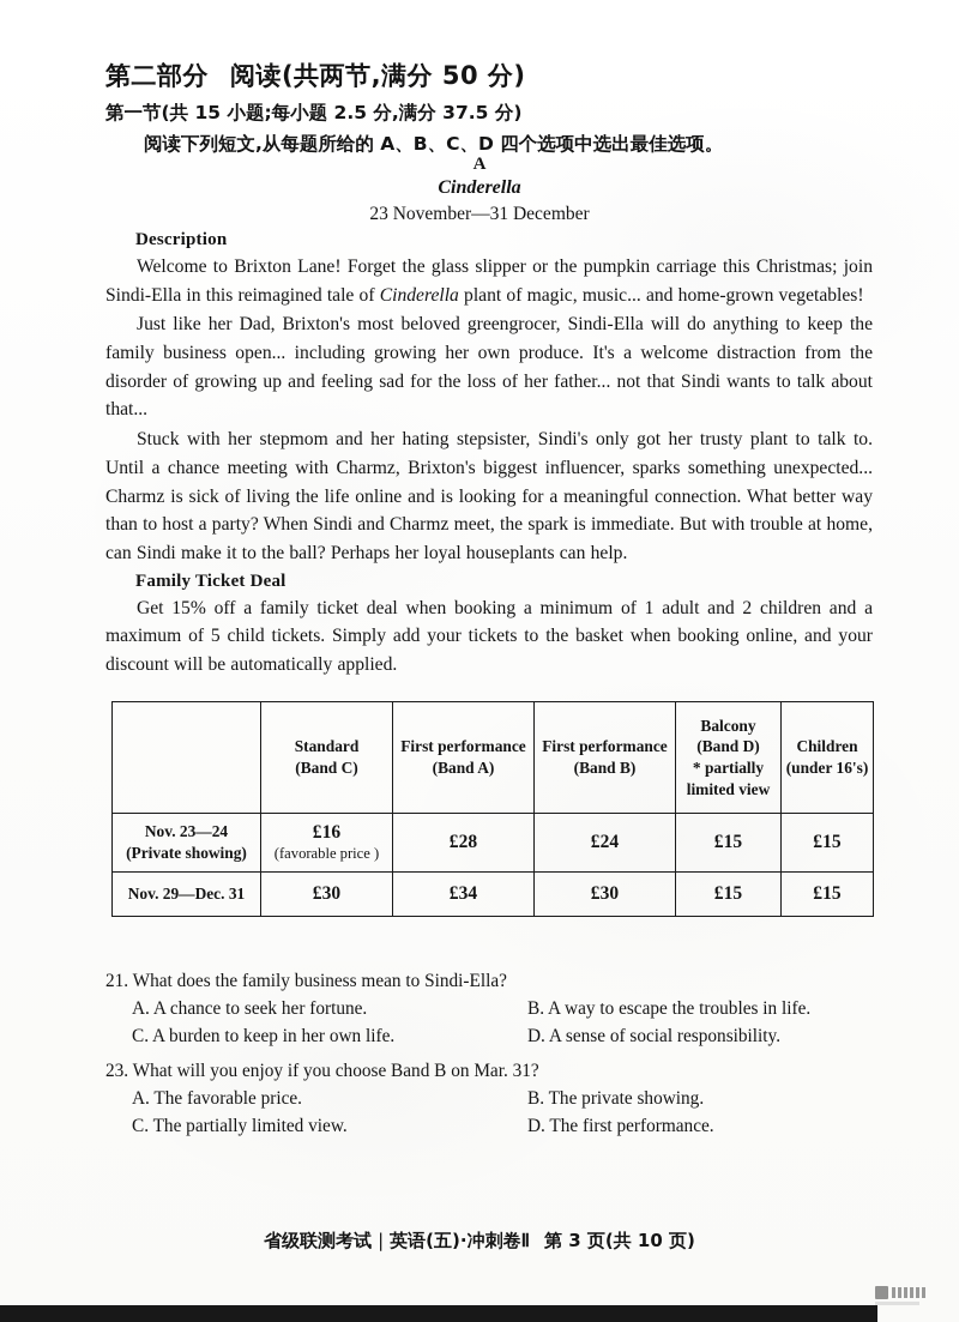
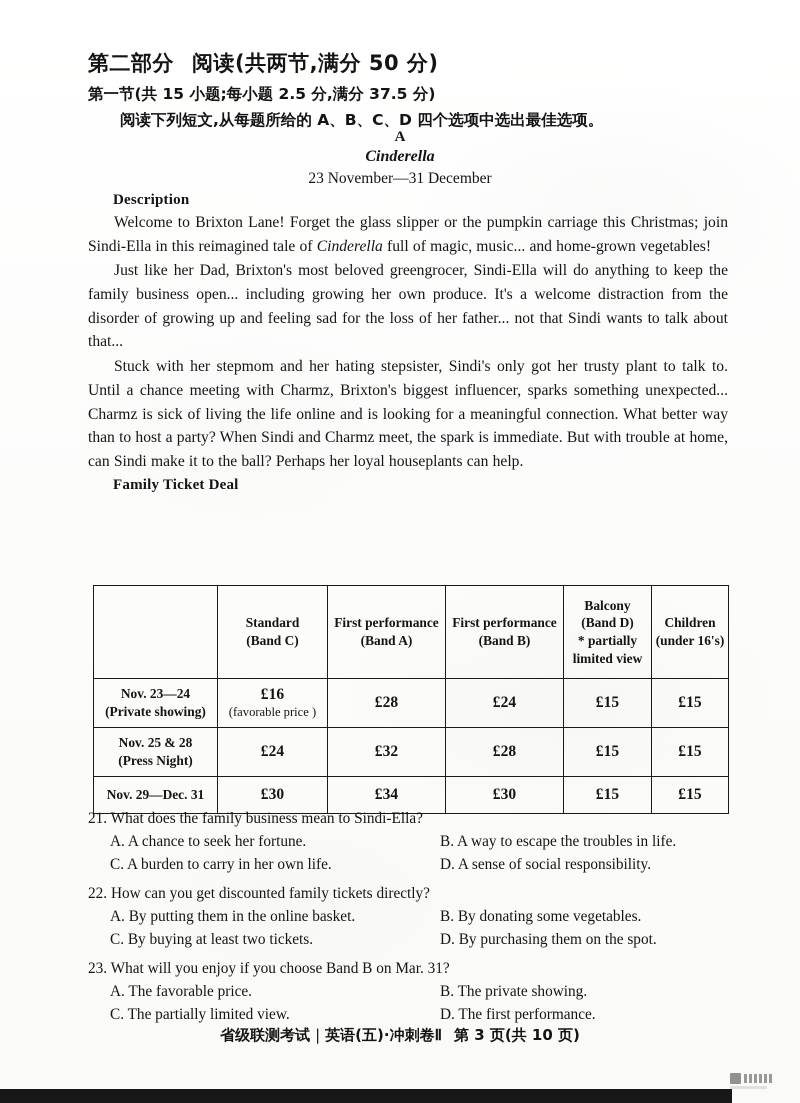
  第二部分 阅读(共两节,满分 50 分)
  第一节(共 15 小题;每小题 2.5 分,满分 37.5 分)
  阅读下列短文,从每题所给的 A、B、C、D 四个选项中选出最佳选项。
  A
  Cinderella
  23 November—31 December
  Description
- Welcome to Brixton Lane! Forget the glass slipper or the pumpkin carriage this Christmas; join Sindi-Ella in this reimagined tale of Cinderella plant of magic, music... and home-grown vegetables!
+ Welcome to Brixton Lane! Forget the glass slipper or the pumpkin carriage this Christmas; join Sindi-Ella in this reimagined tale of Cinderella full of magic, music... and home-grown vegetables!
  Just like her Dad, Brixton's most beloved greengrocer, Sindi-Ella will do anything to keep the family business open... including growing her own produce. It's a welcome distraction from the disorder of growing up and feeling sad for the loss of her father... not that Sindi wants to talk about that...
  Stuck with her stepmom and her hating stepsister, Sindi's only got her trusty plant to talk to. Until a chance meeting with Charmz, Brixton's biggest influencer, sparks something unexpected... Charmz is sick of living the life online and is looking for a meaningful connection. What better way than to host a party? When Sindi and Charmz meet, the spark is immediate. But with trouble at home, can Sindi make it to the ball? Perhaps her loyal houseplants can help.
  Family Ticket Deal
- Get 15% off a family ticket deal when booking a minimum of 1 adult and 2 children and a maximum of 5 child tickets. Simply add your tickets to the basket when booking online, and your discount will be automatically applied.
  	Standard (Band C)	First performance (Band A)	First performance (Band B)	Balcony (Band D) * partially limited view	Children (under 16's)
  Nov. 23—24 (Private showing)	£16 (favorable price )	£28	£24	£15	£15
+ Nov. 25 & 28 (Press Night)	£24	£32	£28	£15	£15
  Nov. 29—Dec. 31	£30	£34	£30	£15	£15
  21. What does the family business mean to Sindi-Ella?
  A. A chance to seek her fortune.
  B. A way to escape the troubles in life.
- C. A burden to keep in her own life.
+ C. A burden to carry in her own life.
  D. A sense of social responsibility.
+ 22. How can you get discounted family tickets directly?
+ A. By putting them in the online basket.
+ B. By donating some vegetables.
+ C. By buying at least two tickets.
+ D. By purchasing them on the spot.
  23. What will you enjoy if you choose Band B on Mar. 31?
  A. The favorable price.
  B. The private showing.
  C. The partially limited view.
  D. The first performance.
  省级联测考试 | 英语(五)·冲刺卷Ⅱ 第 3 页(共 10 页)
